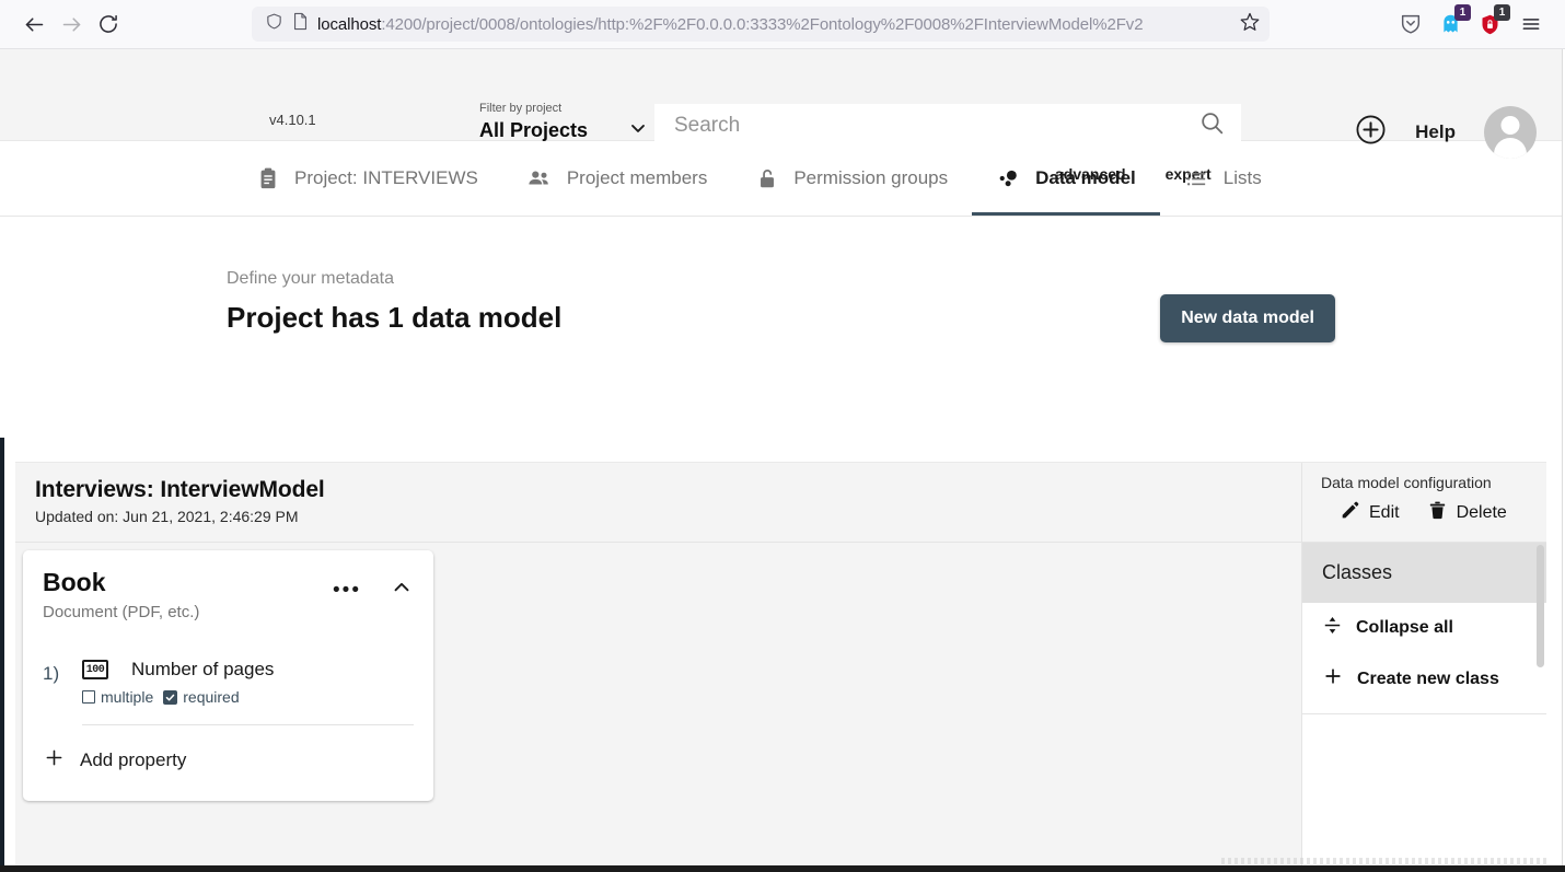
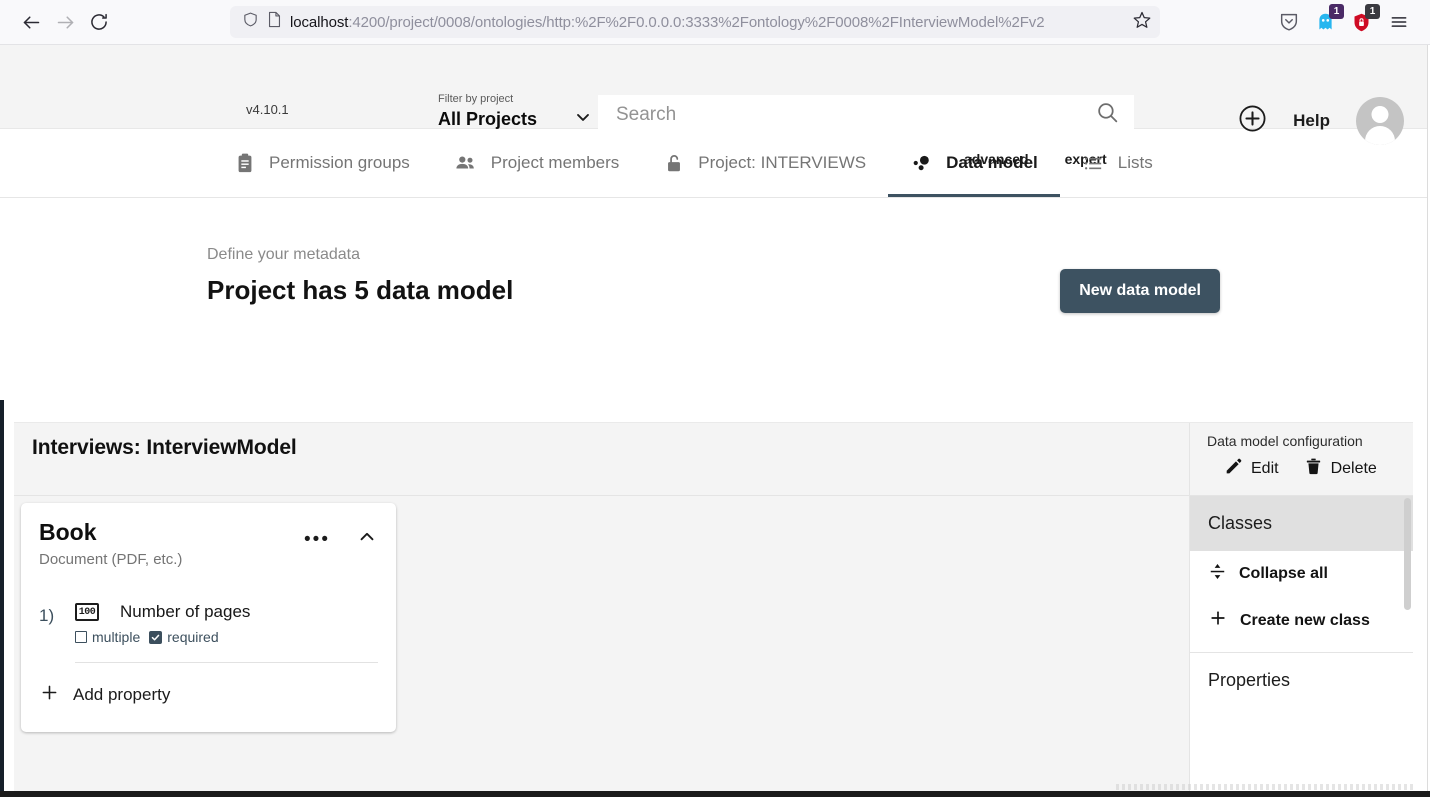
  localhost:4200/project/0008/ontologies/http:%2F%2F0.0.0.0:3333%2Fontology%2F0008%2FInterviewModel%2Fv2
  1
  1
  v4.10.1
  Filter by project
  All Projects
  Search
  Help
- Project: INTERVIEWS
+ Permission groups
  Project members
- Permission groups
+ Project: INTERVIEWS
  Data model
  Lists
  Define your metadata
- Project has 1 data model
+ Project has 5 data model
  New data model
  Interviews: InterviewModel
- Updated on: Jun 21, 2021, 2:46:29 PM
  Book
  Document (PDF, etc.)
  •••
  1)
  100
  Number of pages
  multiple
  required
  Add property
  Data model configuration
  Edit
  Delete
  Classes
  Collapse all
  Create new class
+ Properties
